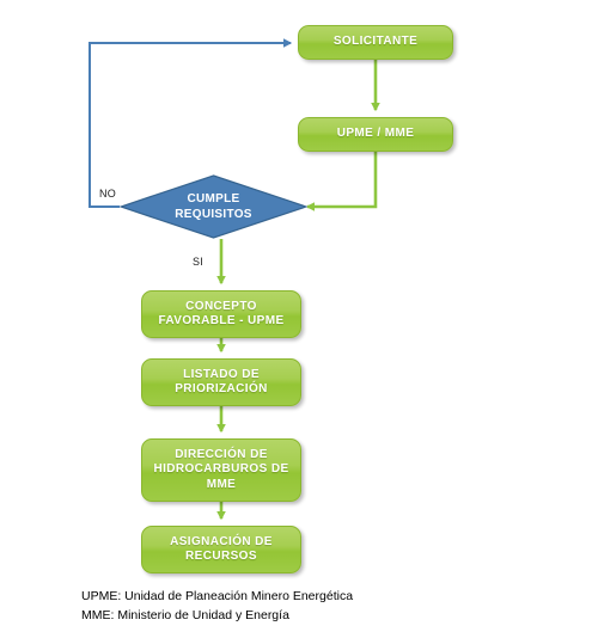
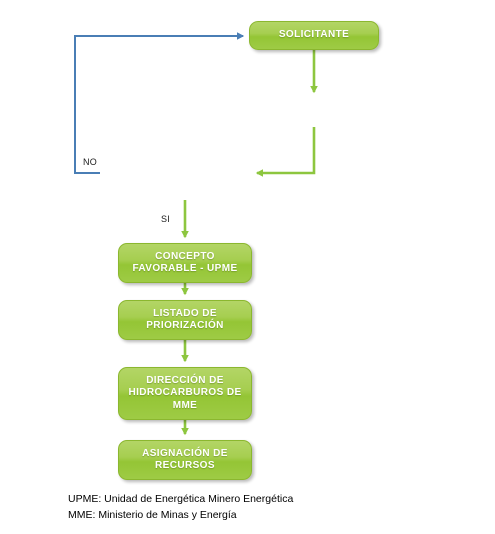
  SOLICITANTE
- UPME / MME
- CUMPLE
- REQUISITOS
  NO
  SI
  CONCEPTO
  FAVORABLE - UPME
  LISTADO DE
  PRIORIZACIÓN
  DIRECCIÓN DE
  HIDROCARBUROS DE
  MME
  ASIGNACIÓN DE
  RECURSOS
- UPME: Unidad de Planeación Minero Energética
+ UPME: Unidad de Energética Minero Energética
- MME: Ministerio de Unidad y Energía
+ MME: Ministerio de Minas y Energía
